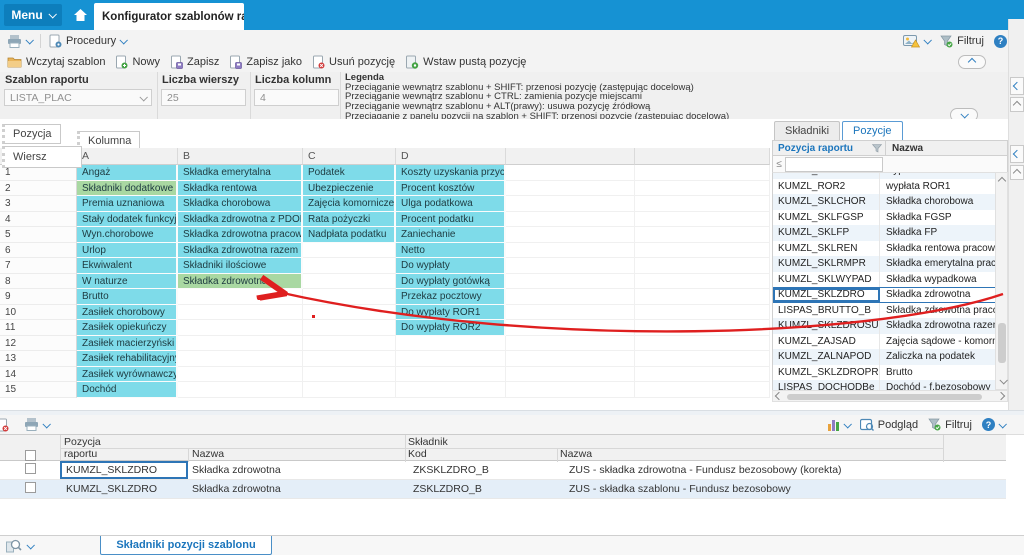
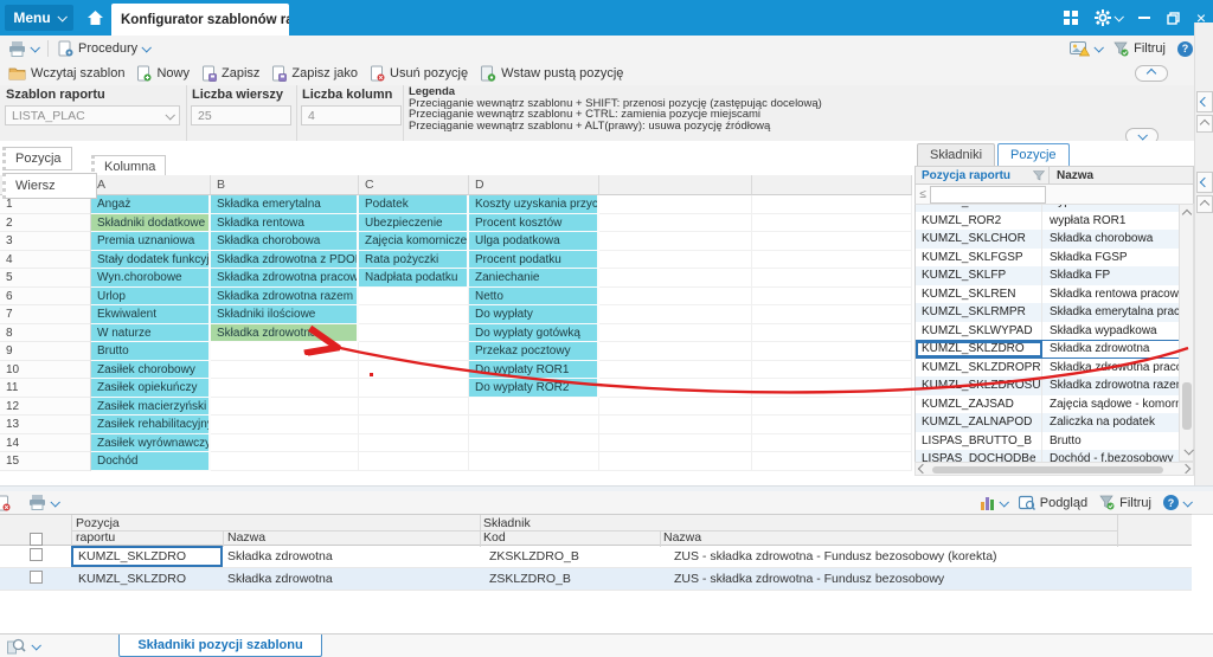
  Menu
  Konfigurator szablonów r
+ ×
  Procedury
  Filtruj
  ?
  Wczytaj szablon
  Nowy
  Zapisz
  Zapisz jako
  Usuń pozycję
  Wstaw pustą pozycję
  Szablon raportu
  LISTA_PLAC
  Liczba wierszy
  25
  Liczba kolumn
  4
  Legenda
  Przeciąganie wewnątrz szablonu + SHIFT: przenosi pozycję (zastępując docelową)
  Przeciąganie wewnątrz szablonu + CTRL: zamienia pozycje miejscami
  Przeciąganie wewnątrz szablonu + ALT(prawy): usuwa pozycję źródłową
- Przeciąganie z panelu pozycji na szablon + SHIFT: przenosi pozycję (zastępując docelową)
  Pozycja
  Kolumna
  Wiersz
  A
  B
  C
  D
  1
  Angaż
  Składka emerytalna
  Podatek
  Koszty uzyskania przyc
  2
  Składniki dodatkowe
  Składka rentowa
  Ubezpieczenie
  Procent kosztów
  3
  Premia uznaniowa
  Składka chorobowa
  Zajęcia komornicze
  Ulga podatkowa
  4
  Stały dodatek funkcyj
  Składka zdrowotna z PDO
  Rata pożyczki
  Procent podatku
  5
  Wyn.chorobowe
  Składka zdrowotna pracow
  Nadpłata podatku
  Zaniechanie
  6
  Urlop
  Składka zdrowotna razem
  Netto
  7
  Ekwiwalent
  Składniki ilościowe
  Do wypłaty
  8
  W naturze
  Składka zdrowotna
  Do wypłaty gotówką
  9
  Brutto
  Przekaz pocztowy
  10
  Zasiłek chorobowy
  Do wypłaty ROR1
  11
  Zasiłek opiekuńczy
  Do wypłaty ROR2
  12
  Zasiłek macierzyński
  13
  Zasiłek rehabilitacyjn
  14
  Zasiłek wyrównawczy
  15
  Dochód
  Składniki
  Pozycje
  Pozycja raportu
  Nazwa
  ≤
  KUMZL_ROR2
  wypłata ROR1
  KUMZL_SKLCHOR
  Składka chorobowa
  KUMZL_SKLFGSP
  Składka FGSP
  KUMZL_SKLFP
  Składka FP
  KUMZL_SKLREN
  Składka rentowa pracow
  KUMZL_SKLRMPR
  Składka emerytalna prac
  KUMZL_SKLWYPAD
  Składka wypadkowa
  KUMZL_SKLZDRO
  Składka zdrowotna
- LISPAS_BRUTTO_B
+ KUMZL_SKLZDROPR
  Składka zdrowotna raze
  KUMZL_ZAJSAD
  Zajęcia sądowe - komor
  KUMZL_ZALNAPOD
  Zaliczka na podatek
- KUMZL_SKLZDROPR
+ LISPAS_BRUTTO_B
  Brutto
  LISPAS_DOCHODBe
  Dochód - f.bezosobowy
  Podgląd
  Filtruj
  ?
  Pozycja
  Składnik
  raportu
  Nazwa
  Kod
  Nazwa
  KUMZL_SKLZDRO
  Składka zdrowotna
  ZKSKLZDRO_B
  ZUS - składka zdrowotna - Fundusz bezosobowy (korekta)
  KUMZL_SKLZDRO
  Składka zdrowotna
  ZSKLZDRO_B
- ZUS - składka szablonu - Fundusz bezosobowy
+ ZUS - składka zdrowotna - Fundusz bezosobowy
  Składniki pozycji szablonu
